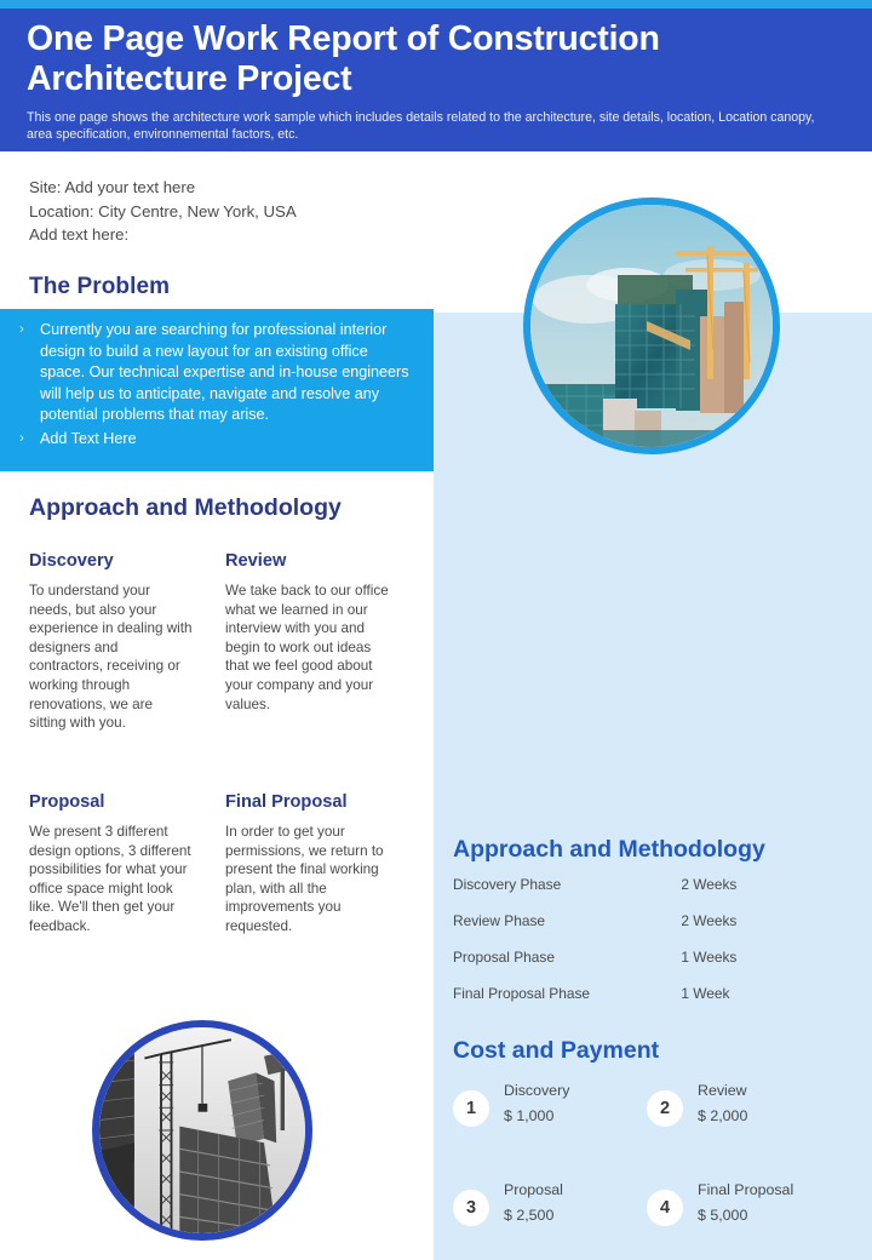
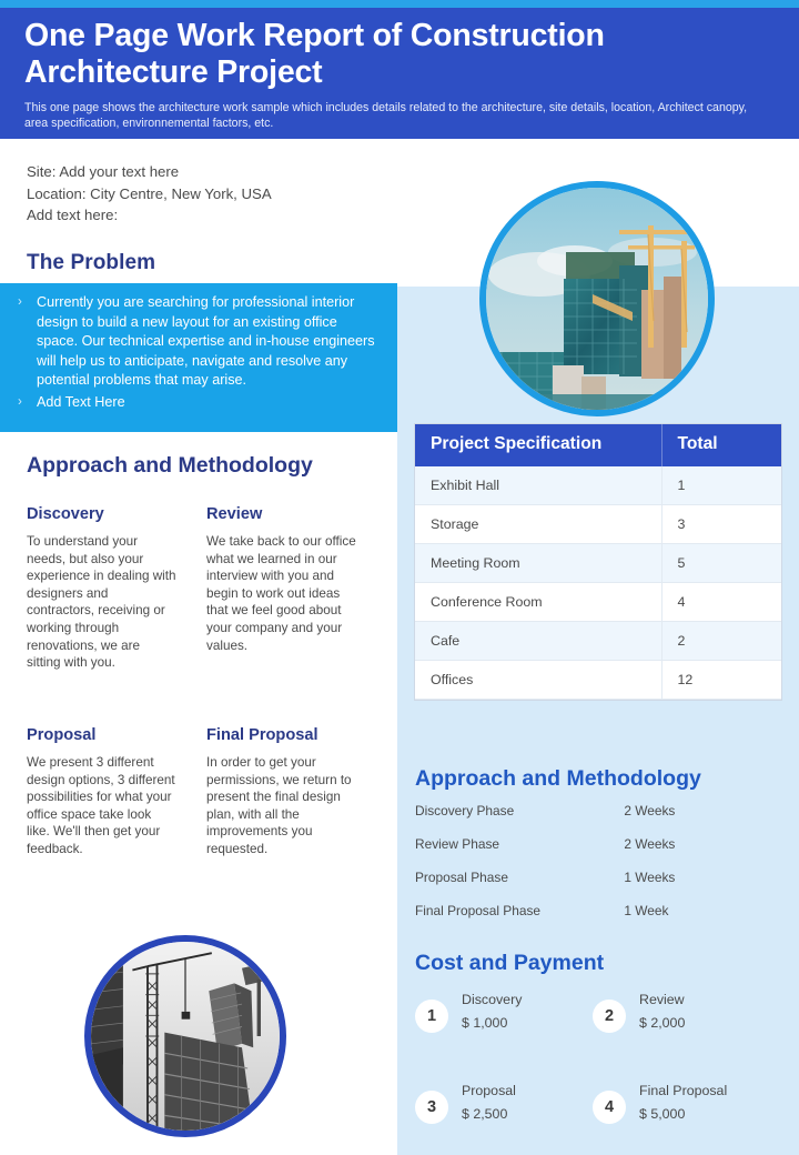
  One Page Work Report of Construction Architecture Project
- This one page shows the architecture work sample which includes details related to the architecture, site details, location, Location canopy, area specification, environnemental factors, etc.
+ This one page shows the architecture work sample which includes details related to the architecture, site details, location, Architect canopy, area specification, environnemental factors, etc.
  Site: Add your text here
  Location: City Centre, New York, USA
  Add text here:
  The Problem
  ›
  Currently you are searching for professional interior design to build a new layout for an existing office space. Our technical expertise and in-house engineers will help us to anticipate, navigate and resolve any potential problems that may arise.
  ›
  Add Text Here
  Approach and Methodology
  Discovery
  To understand your needs, but also your experience in dealing with designers and contractors, receiving or working through renovations, we are sitting with you.
  Review
  We take back to our office what we learned in our interview with you and begin to work out ideas that we feel good about your company and your values.
  Proposal
- We present 3 different design options, 3 different possibilities for what your office space might look like. We'll then get your feedback.
+ We present 3 different design options, 3 different possibilities for what your office space take look like. We'll then get your feedback.
  Final Proposal
- In order to get your permissions, we return to present the final working plan, with all the improvements you requested.
+ In order to get your permissions, we return to present the final design plan, with all the improvements you requested.
+ Project Specification	Total
+ Exhibit Hall	1
+ Storage	3
+ Meeting Room	5
+ Conference Room	4
+ Cafe	2
+ Offices	12
  Approach and Methodology
  Discovery Phase 2 Weeks
  Review Phase 2 Weeks
  Proposal Phase 1 Weeks
  Final Proposal Phase 1 Week
  Cost and Payment
  1
  Discovery
  $ 1,000
  2
  Review
  $ 2,000
  3
  Proposal
  $ 2,500
  4
  Final Proposal
  $ 5,000
